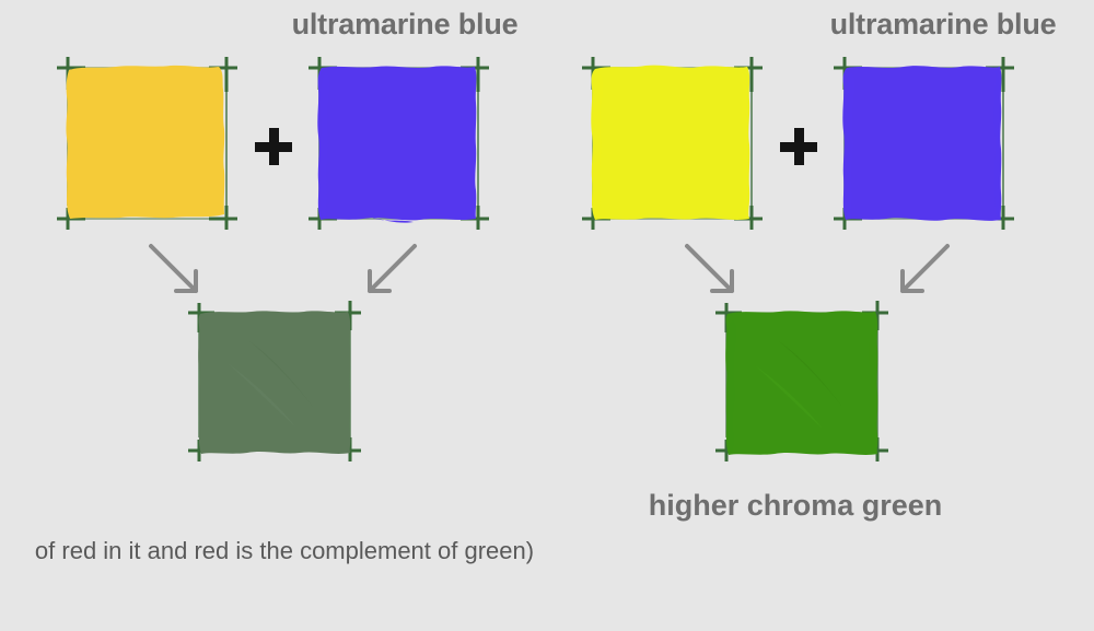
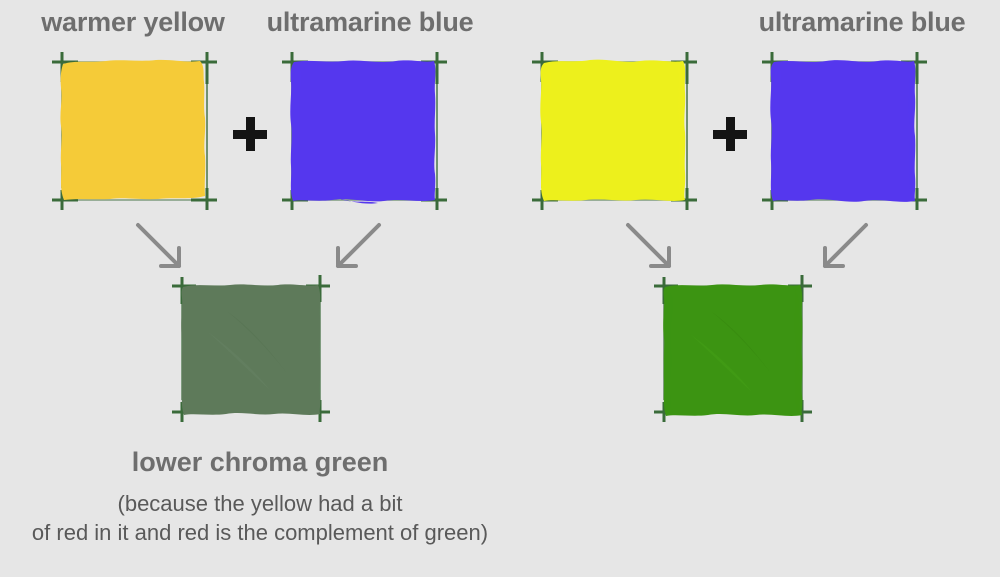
+ warmer yellow
  ultramarine blue
  ultramarine blue
+ lower chroma green
+ (because the yellow had a bit
  of red in it and red is the complement of green)
- higher chroma green
